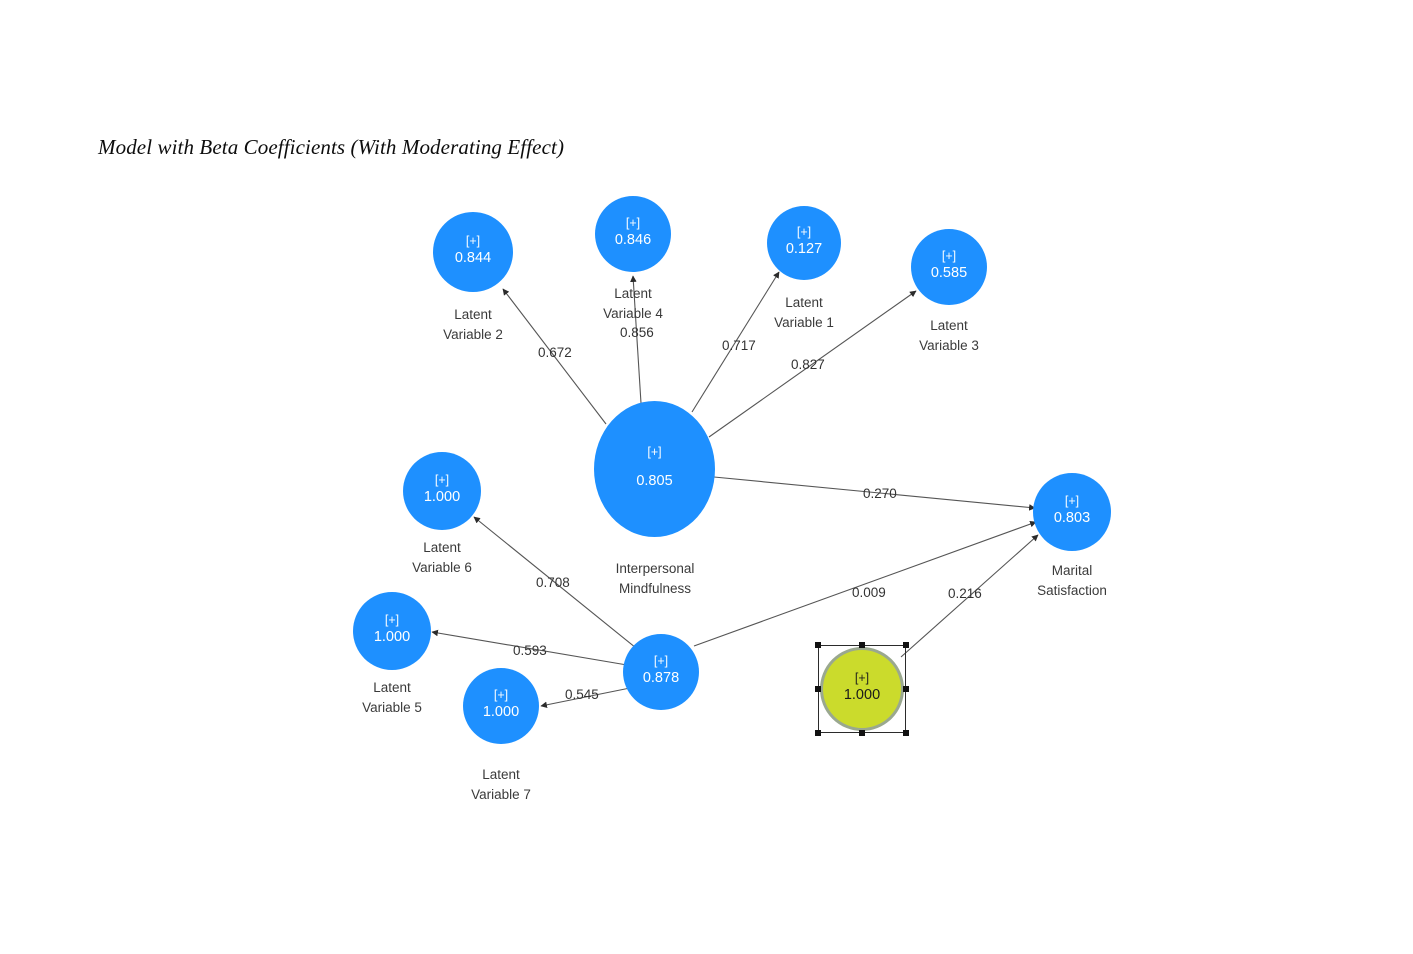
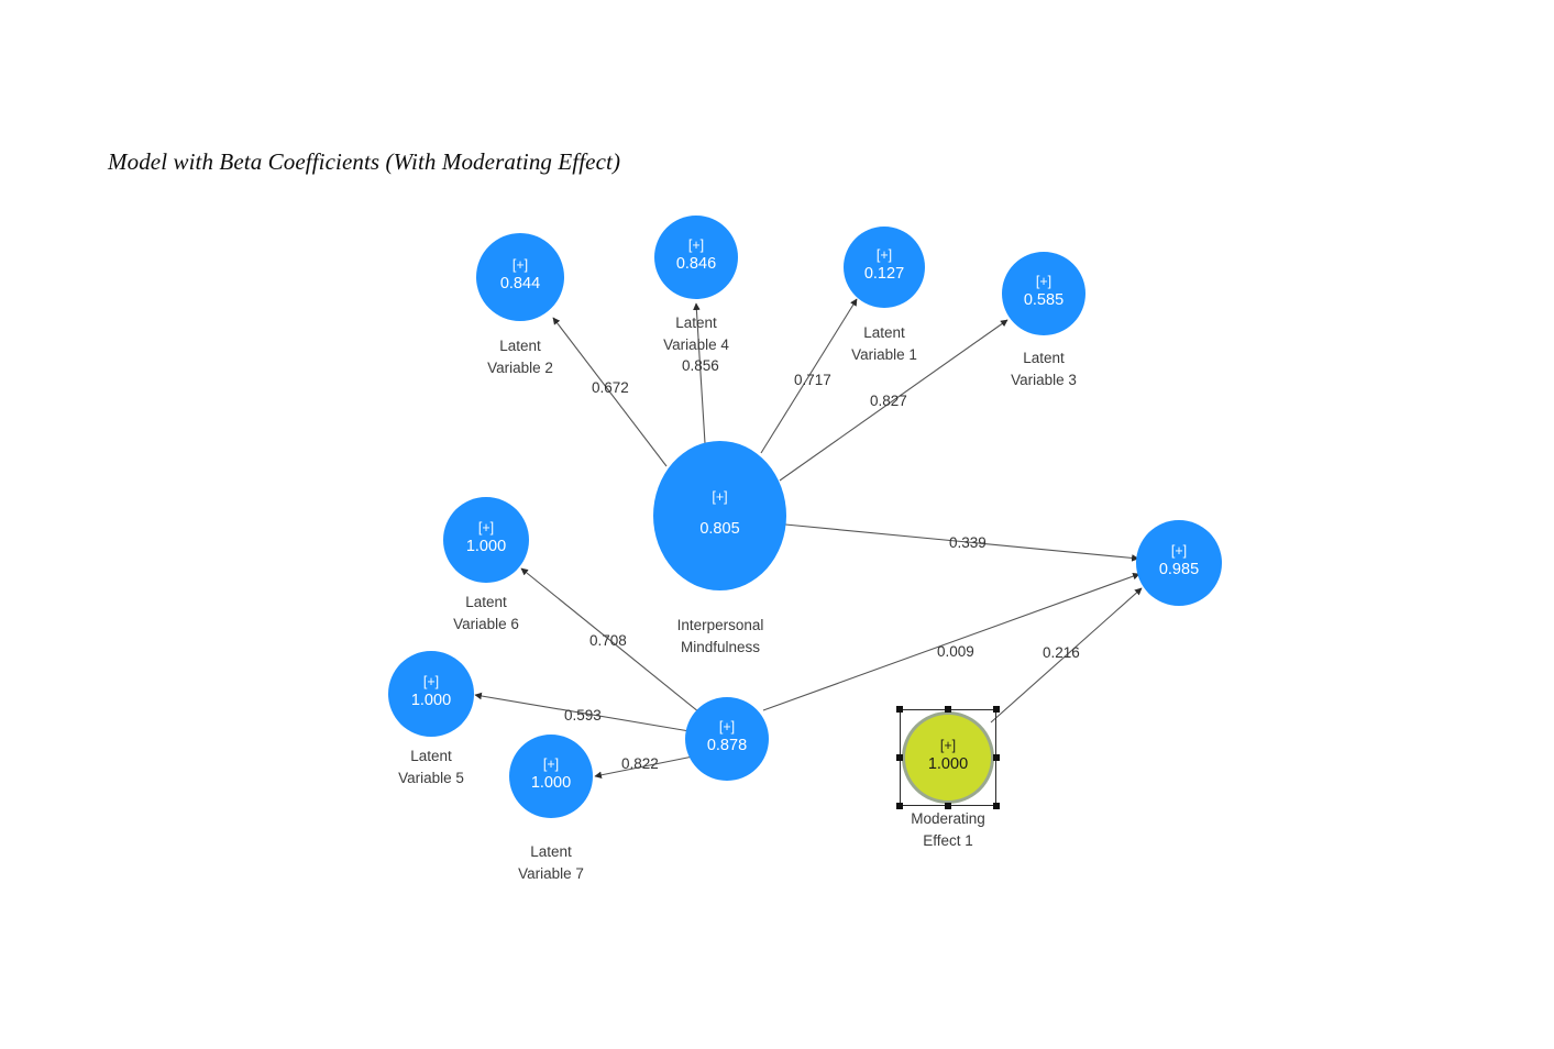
  Model with Beta Coefficients (With Moderating Effect)
  [+]
  0.844
  Latent
  Variable 2
  [+]
  0.846
  Latent
  Variable 4
  [+]
  0.127
  Latent
  Variable 1
  [+]
  0.585
  Latent
  Variable 3
  [+]
  0.805
  Interpersonal
  Mindfulness
  [+]
  1.000
  Latent
  Variable 6
  [+]
  1.000
  Latent
  Variable 5
  [+]
  1.000
  Latent
  Variable 7
  [+]
  0.878
  [+]
- 0.803
+ 0.985
- Marital
- Satisfaction
  [+]
  1.000
+ Moderating
+ Effect 1
  0.672
  0.856
  0.717
  0.827
- 0.270
+ 0.339
  0.708
  0.593
- 0.545
+ 0.822
  0.009
  0.216
